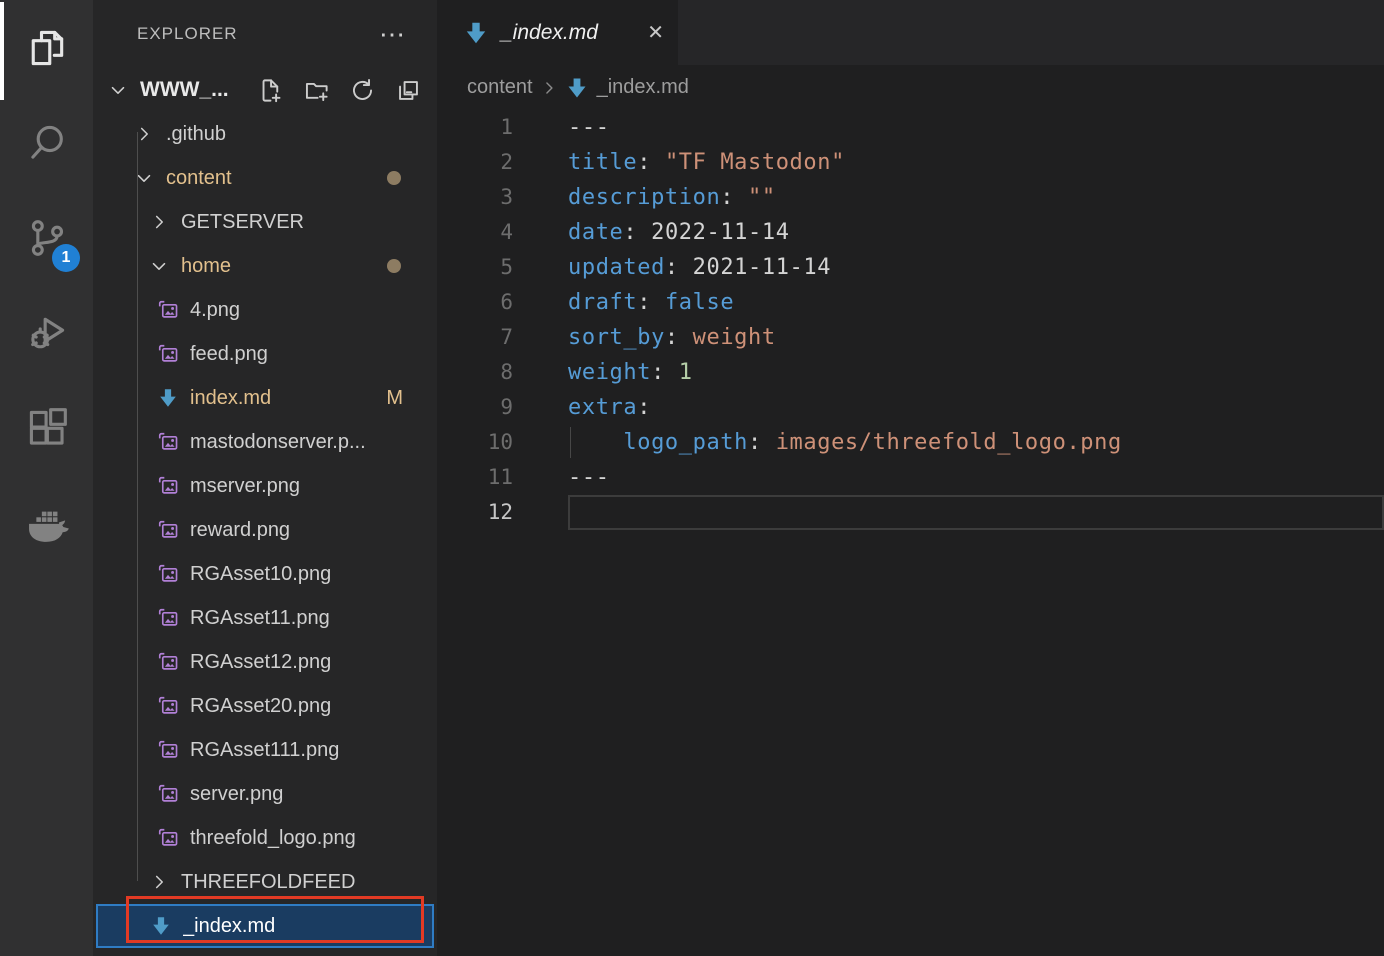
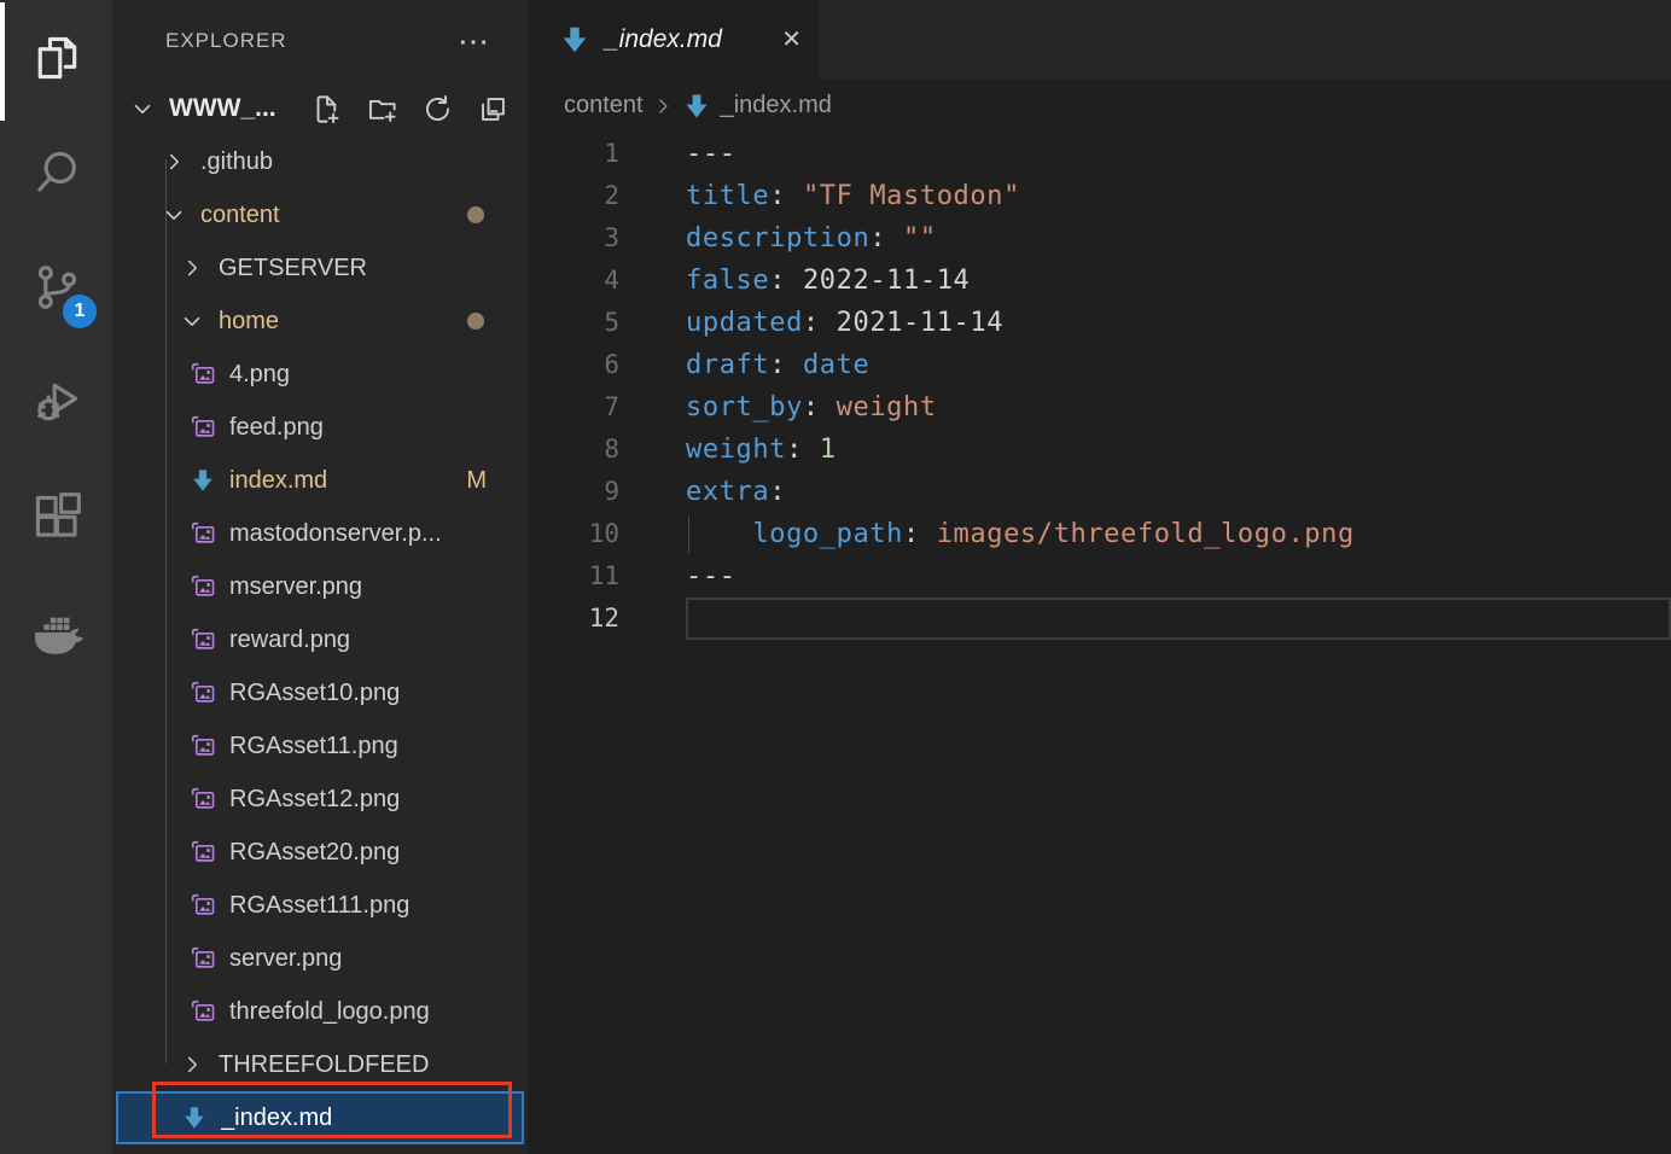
  1
  EXPLORER
  ⋯
  WWW_...
  .github
  content
  GETSERVER
  home
  4.png
  feed.png
  index.md
  M
  mastodonserver.p...
  mserver.png
  reward.png
  RGAsset10.png
  RGAsset11.png
  RGAsset12.png
  RGAsset20.png
  RGAsset111.png
  server.png
  threefold_logo.png
  THREEFOLDFEED
  _index.md
  _index.md
  ✕
  content
  _index.md
  1
  ---
  2
  title: "TF Mastodon"
  3
  description: ""
  4
- date: 2022-11-14
+ false: 2022-11-14
  5
  updated: 2021-11-14
  6
- draft: false
+ draft: date
  7
  sort_by: weight
  8
  weight: 1
  9
  extra:
  10
  logo_path: images/threefold_logo.png
  11
  ---
  12
